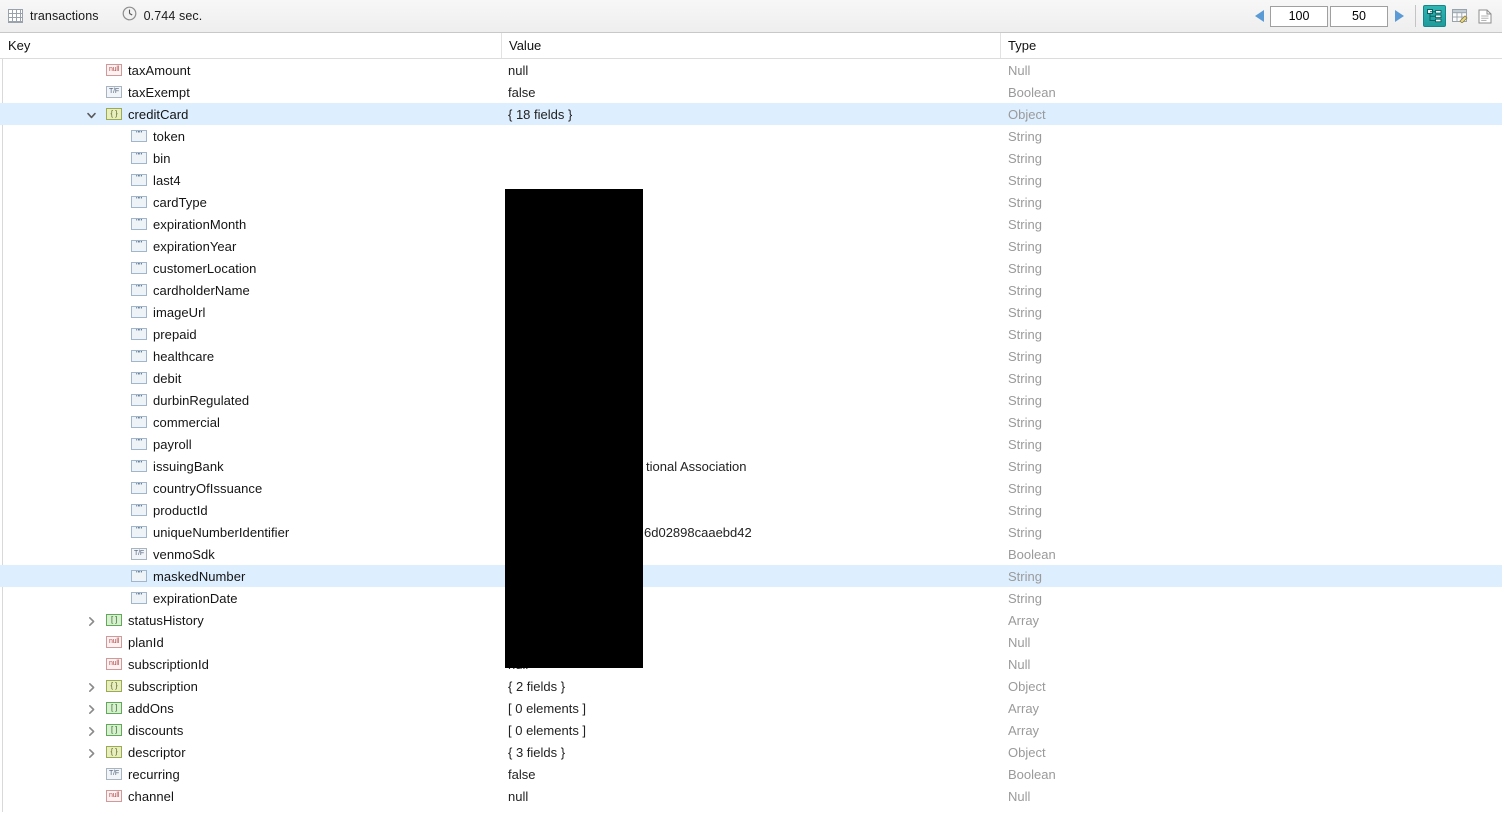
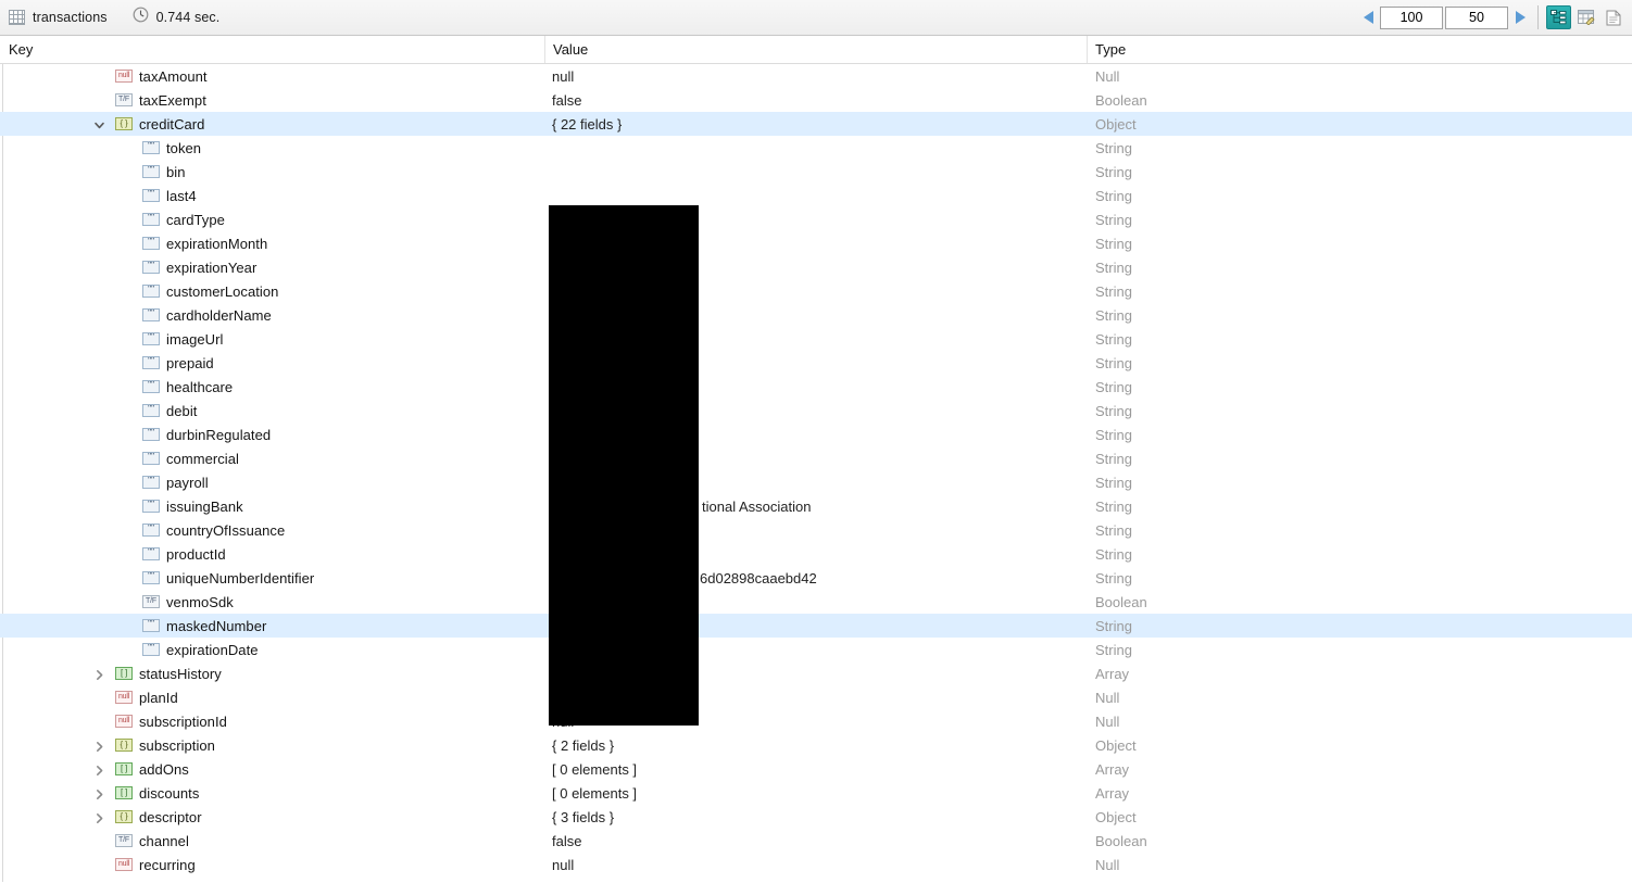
  transactions
  0.744 sec.
  100
  50
  Key
  Value
  Type
  taxAmount
  null
  Null
  taxExempt
  false
  Boolean
  { }
  creditCard
- { 18 fields }
+ { 22 fields }
  Object
  ""
  token
  String
  ""
  bin
  String
  ""
  last4
  String
  ""
  cardType
  String
  ""
  expirationMonth
  String
  ""
  expirationYear
  String
  ""
  customerLocation
  String
  ""
  cardholderName
  String
  ""
  imageUrl
  String
  ""
  prepaid
  String
  ""
  healthcare
  String
  ""
  debit
  String
  ""
  durbinRegulated
  String
  ""
  commercial
  String
  ""
  payroll
  String
  ""
  issuingBank
  tional Association
  String
  ""
  countryOfIssuance
  String
  ""
  productId
  String
  ""
  uniqueNumberIdentifier
  6d02898caaebd42
  String
  venmoSdk
  Boolean
  ""
  maskedNumber
  String
  ""
  expirationDate
  String
  [ ]
  statusHistory
  Array
  planId
  Null
  subscriptionId
  Null
  { }
  subscription
  { 2 fields }
  Object
  [ ]
  addOns
  [ 0 elements ]
  Array
  [ ]
  discounts
  [ 0 elements ]
  Array
  { }
  descriptor
  { 3 fields }
  Object
- recurring
+ channel
  false
  Boolean
- channel
+ recurring
  null
  Null
